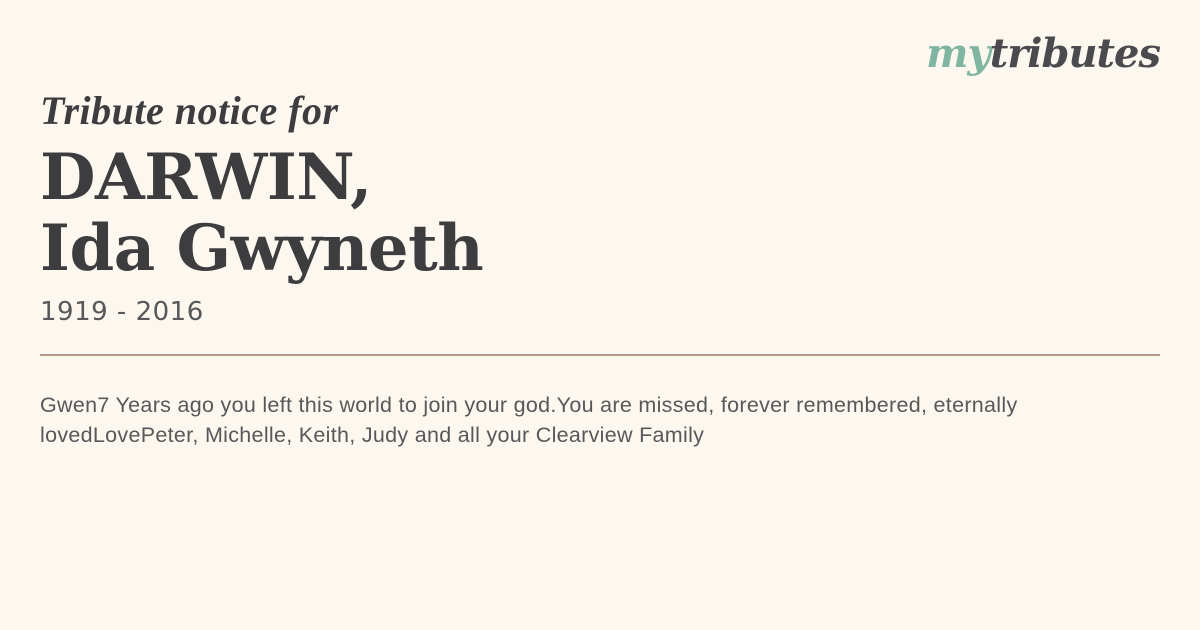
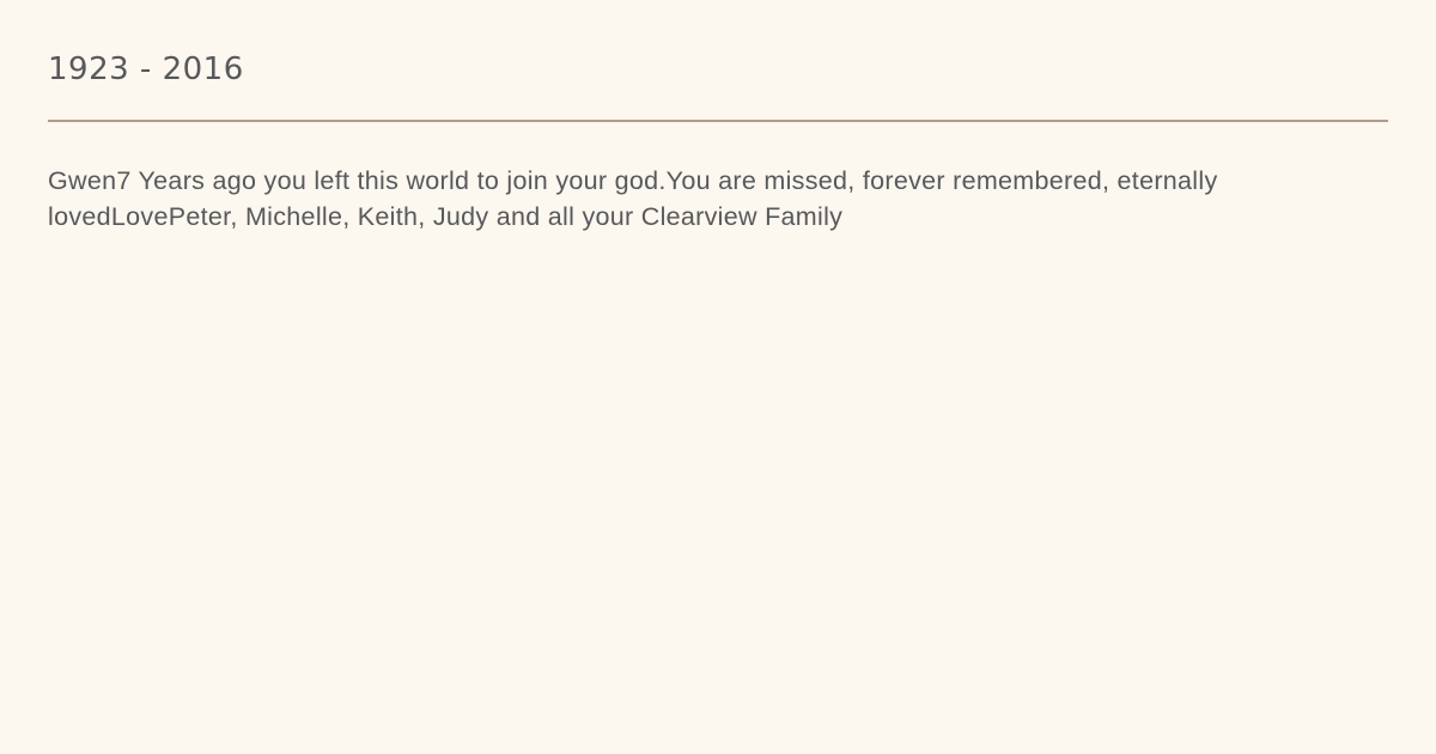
- mytributes
- Tribute notice for
- DARWIN,
- Ida Gwyneth
- 1919 - 2016
+ 1923 - 2016
  Gwen7 Years ago you left this world to join your god.You are missed, forever remembered, eternally lovedLovePeter, Michelle, Keith, Judy and all your Clearview Family
